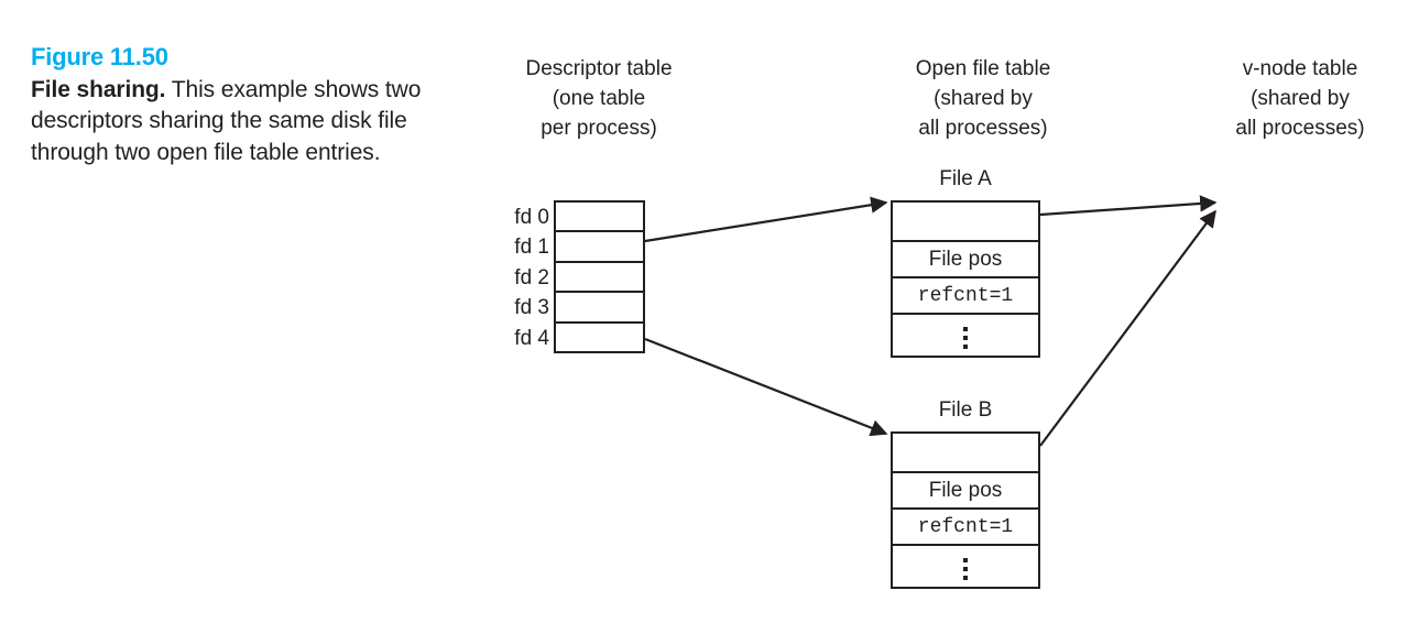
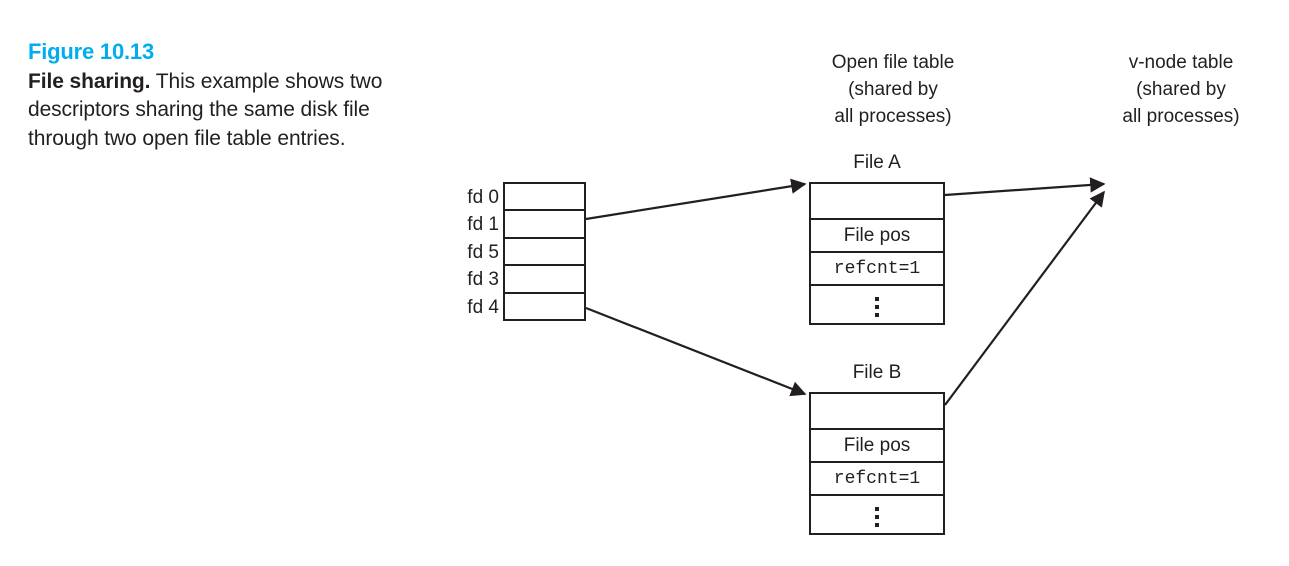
- Figure 11.50
+ Figure 10.13
  File sharing. This example shows two descriptors sharing the same disk file through two open file table entries.
- Descriptor table
- (one table
- per process)
  Open file table
  (shared by
  all processes)
  v-node table
  (shared by
  all processes)
  fd 0
  fd 1
- fd 2
+ fd 5
  fd 3
  fd 4
  File A
  File pos
  refcnt=1
  File B
  File pos
  refcnt=1
